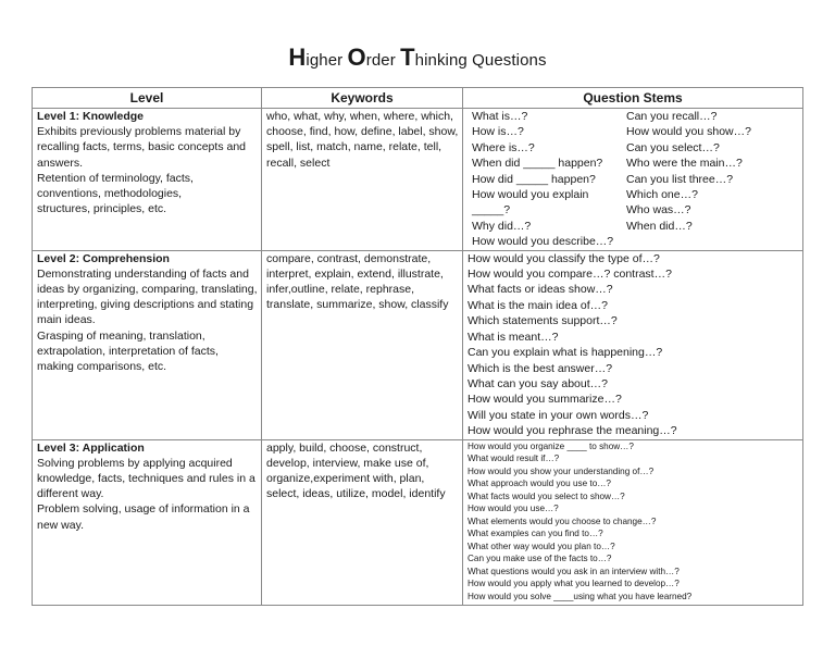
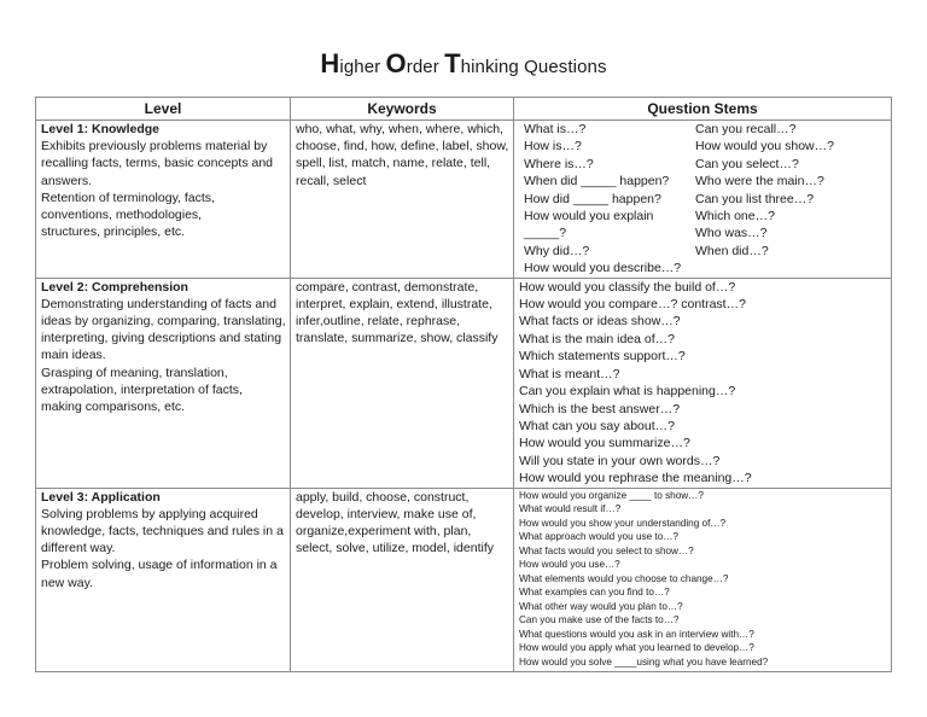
  Higher Order Thinking Questions
  Level	Keywords	Question Stems
  Level 1: Knowledge Exhibits previously problems material by recalling facts, terms, basic concepts and answers. Retention of terminology, facts, conventions, methodologies, structures, principles, etc.	who, what, why, when, where, which, choose, find, how, define, label, show, spell, list, match, name, relate, tell, recall, select	What is…? How is…? Where is…? When did _____ happen? How did _____ happen? How would you explain _____? Why did…? How would you describe…? Can you recall…? How would you show…? Can you select…? Who were the main…? Can you list three…? Which one…? Who was…? When did…?
- Level 2: Comprehension Demonstrating understanding of facts and ideas by organizing, comparing, translating, interpreting, giving descriptions and stating main ideas. Grasping of meaning, translation, extrapolation, interpretation of facts, making comparisons, etc.	compare, contrast, demonstrate, interpret, explain, extend, illustrate, infer,outline, relate, rephrase, translate, summarize, show, classify	How would you classify the type of…? How would you compare…? contrast…? What facts or ideas show…? What is the main idea of…? Which statements support…? What is meant…? Can you explain what is happening…? Which is the best answer…? What can you say about…? How would you summarize…? Will you state in your own words…? How would you rephrase the meaning…?
+ Level 2: Comprehension Demonstrating understanding of facts and ideas by organizing, comparing, translating, interpreting, giving descriptions and stating main ideas. Grasping of meaning, translation, extrapolation, interpretation of facts, making comparisons, etc.	compare, contrast, demonstrate, interpret, explain, extend, illustrate, infer,outline, relate, rephrase, translate, summarize, show, classify	How would you classify the build of…? How would you compare…? contrast…? What facts or ideas show…? What is the main idea of…? Which statements support…? What is meant…? Can you explain what is happening…? Which is the best answer…? What can you say about…? How would you summarize…? Will you state in your own words…? How would you rephrase the meaning…?
- Level 3: Application Solving problems by applying acquired knowledge, facts, techniques and rules in a different way. Problem solving, usage of information in a new way.	apply, build, choose, construct, develop, interview, make use of, organize,experiment with, plan, select, ideas, utilize, model, identify	How would you organize ____ to show…? What would result if…? How would you show your understanding of…? What approach would you use to…? What facts would you select to show…? How would you use…? What elements would you choose to change…? What examples can you find to…? What other way would you plan to…? Can you make use of the facts to…? What questions would you ask in an interview with…? How would you apply what you learned to develop…? How would you solve ____using what you have learned?
+ Level 3: Application Solving problems by applying acquired knowledge, facts, techniques and rules in a different way. Problem solving, usage of information in a new way.	apply, build, choose, construct, develop, interview, make use of, organize,experiment with, plan, select, solve, utilize, model, identify	How would you organize ____ to show…? What would result if…? How would you show your understanding of…? What approach would you use to…? What facts would you select to show…? How would you use…? What elements would you choose to change…? What examples can you find to…? What other way would you plan to…? Can you make use of the facts to…? What questions would you ask in an interview with…? How would you apply what you learned to develop…? How would you solve ____using what you have learned?
